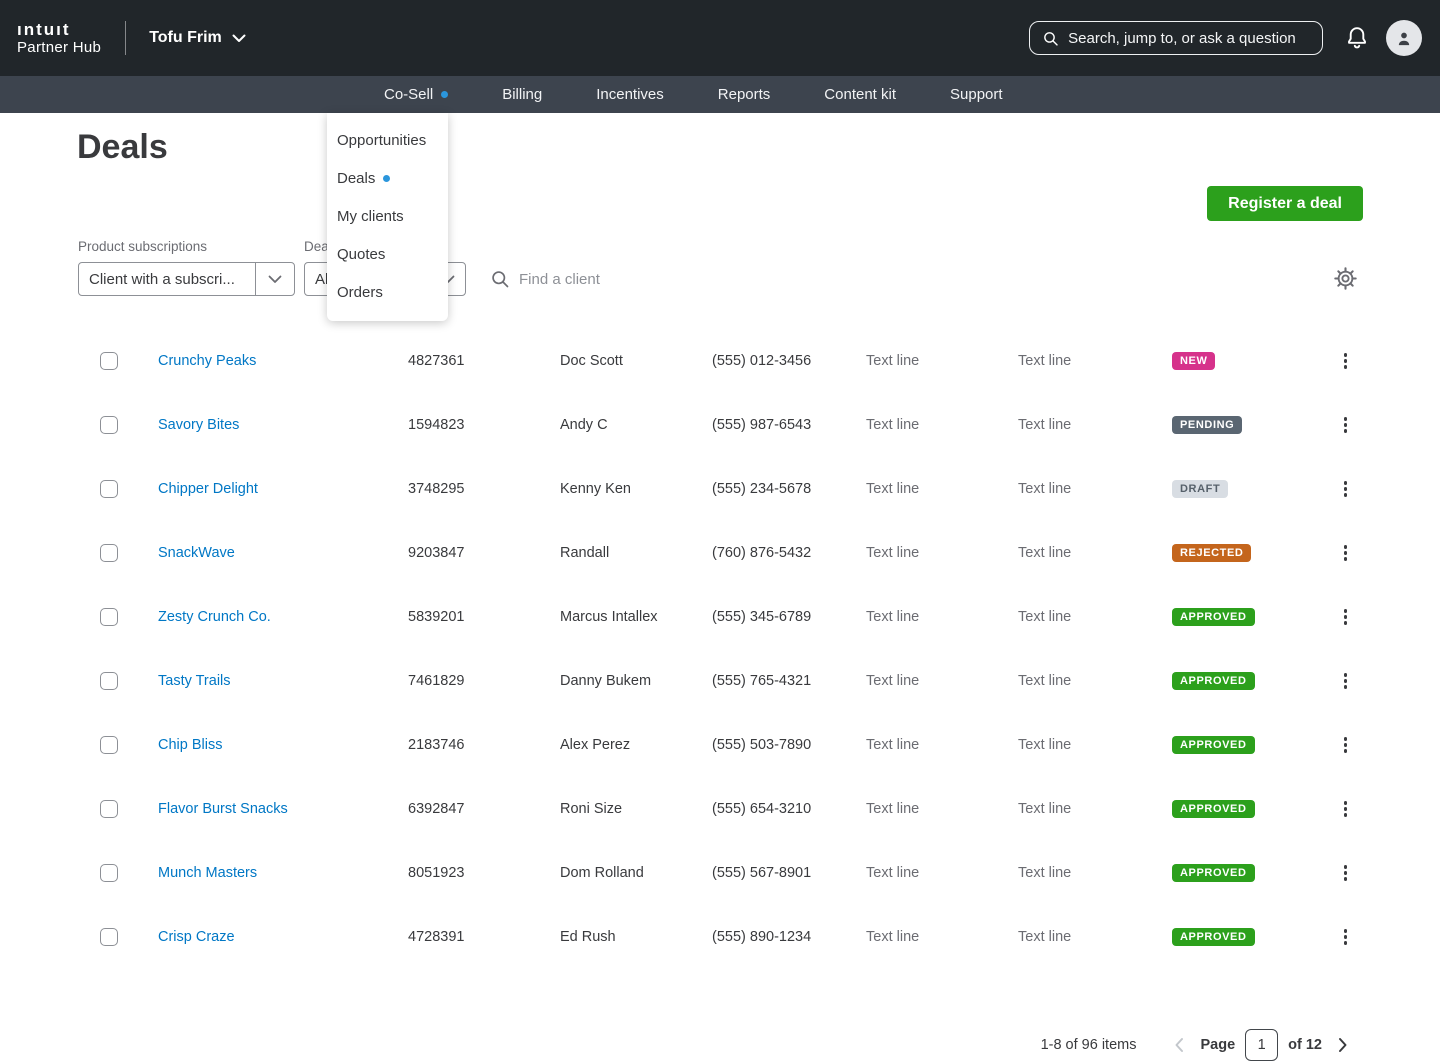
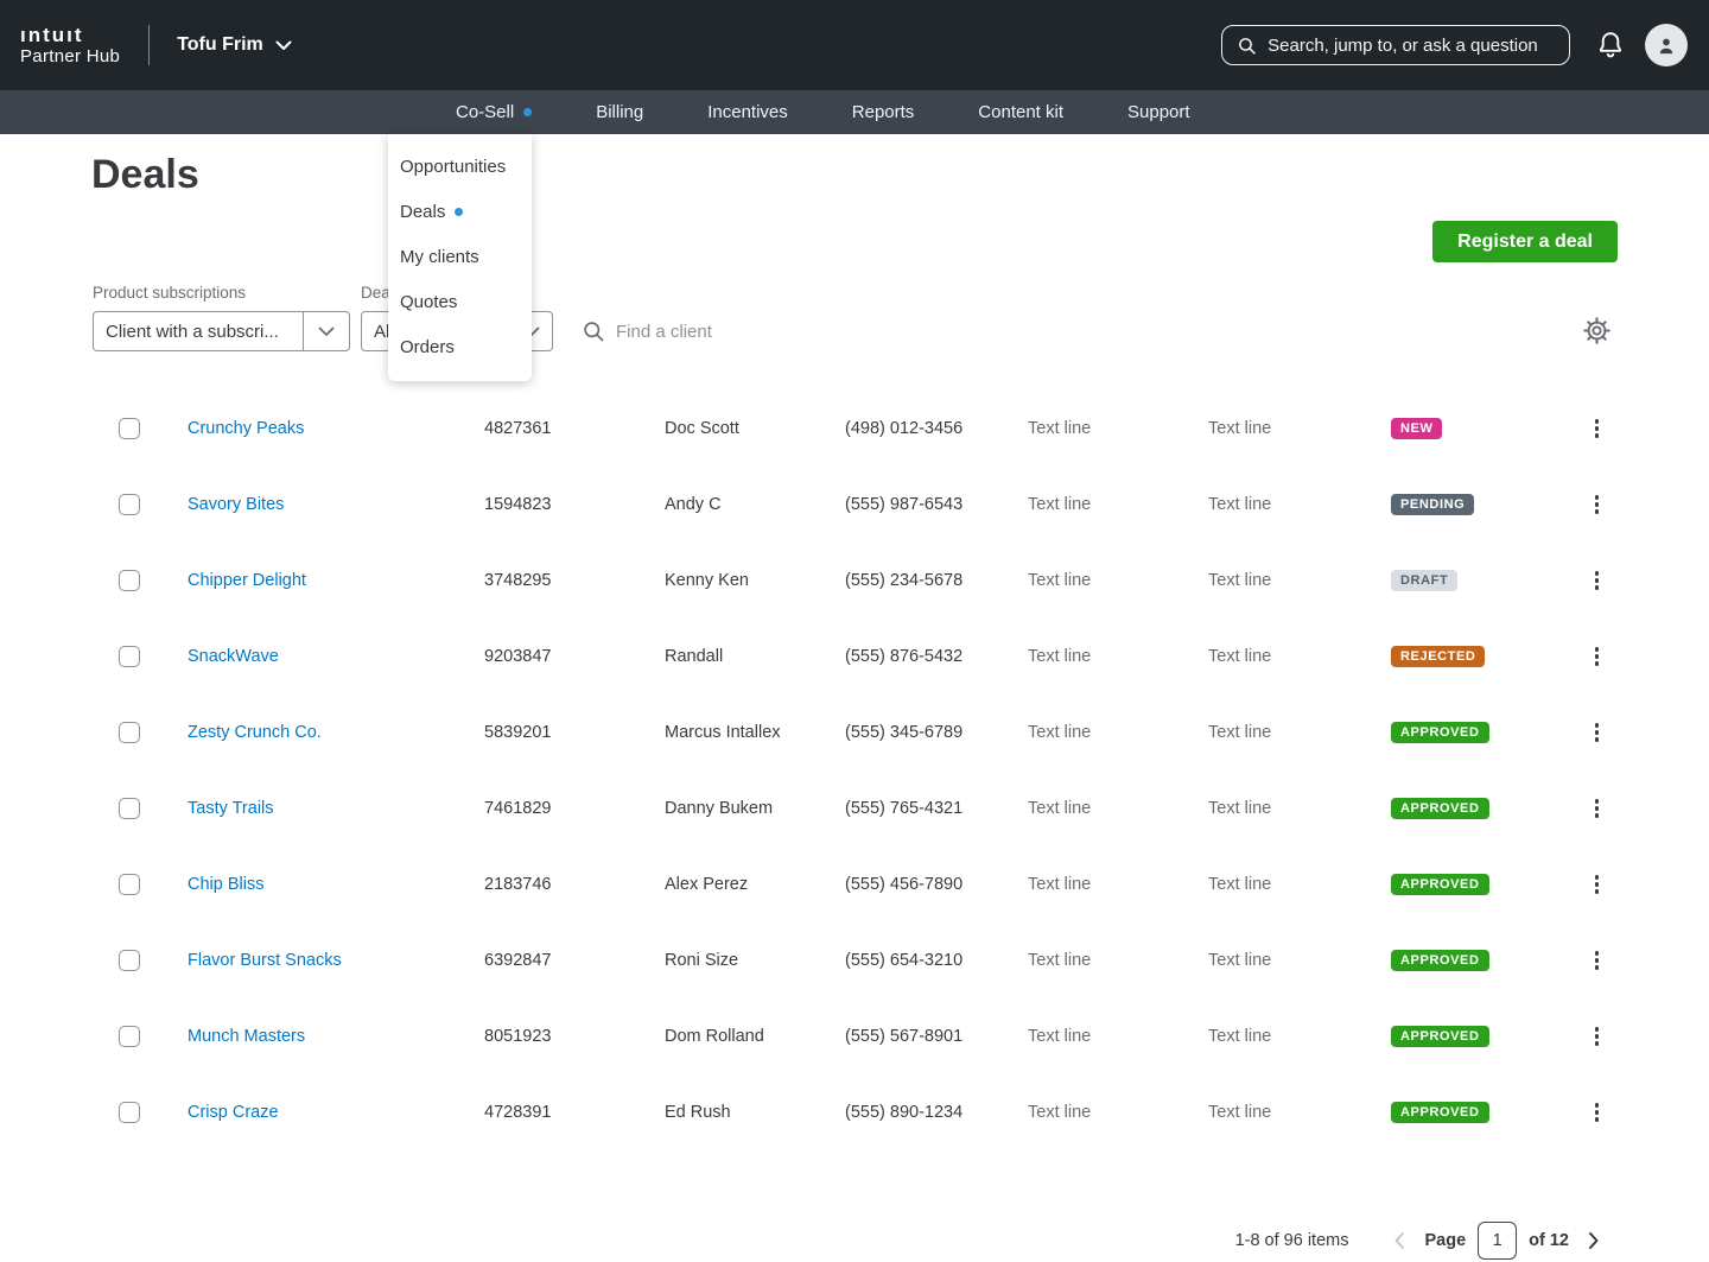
  ıntuıt
  Partner Hub
  Tofu Frim
  Search, jump to, or ask a question
  Co-Sell
  Billing
  Incentives
  Reports
  Content kit
  Support
  Opportunities
  Deals
  My clients
  Quotes
  Orders
  Deals
  Register a deal
  Product subscriptions
  Dea
  Client with a subscri...
  Find a client
  Crunchy Peaks
  4827361
  Doc Scott
- (555) 012-3456
+ (498) 012-3456
  Text line
  Text line
  NEW
  Savory Bites
  1594823
  Andy C
  (555) 987-6543
  Text line
  Text line
  PENDING
  Chipper Delight
  3748295
  Kenny Ken
  (555) 234-5678
  Text line
  Text line
  DRAFT
  SnackWave
  9203847
  Randall
- (760) 876-5432
+ (555) 876-5432
  Text line
  Text line
  REJECTED
  Zesty Crunch Co.
  5839201
  Marcus Intallex
  (555) 345-6789
  Text line
  Text line
  APPROVED
  Tasty Trails
  7461829
  Danny Bukem
  (555) 765-4321
  Text line
  Text line
  APPROVED
  Chip Bliss
  2183746
  Alex Perez
- (555) 503-7890
+ (555) 456-7890
  Text line
  Text line
  APPROVED
  Flavor Burst Snacks
  6392847
  Roni Size
  (555) 654-3210
  Text line
  Text line
  APPROVED
  Munch Masters
  8051923
  Dom Rolland
  (555) 567-8901
  Text line
  Text line
  APPROVED
  Crisp Craze
  4728391
  Ed Rush
  (555) 890-1234
  Text line
  Text line
  APPROVED
  1-8 of 96 items
  Page
  1
  of 12
